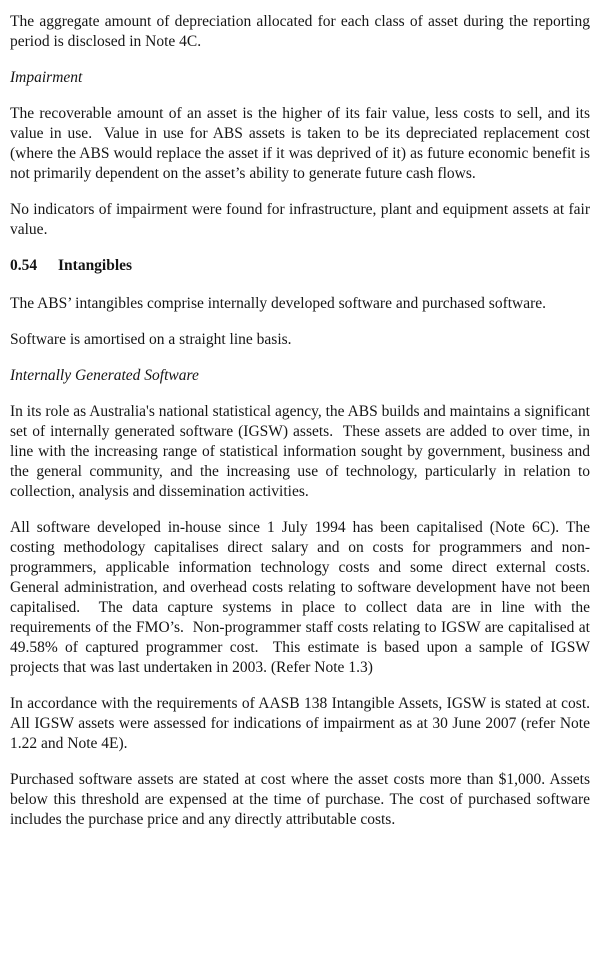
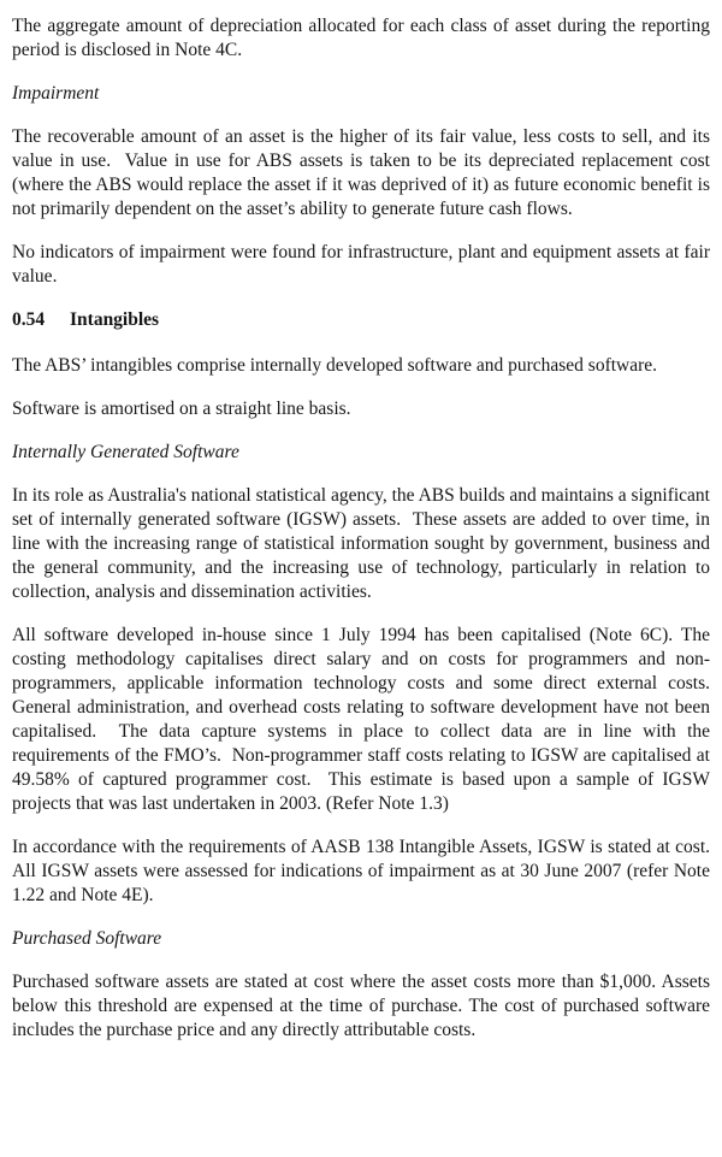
  The aggregate amount of depreciation allocated for each class of asset during the reporting period is disclosed in Note 4C.
  Impairment
  The recoverable amount of an asset is the higher of its fair value, less costs to sell, and its value in use. Value in use for ABS assets is taken to be its depreciated replacement cost (where the ABS would replace the asset if it was deprived of it) as future economic benefit is not primarily dependent on the asset’s ability to generate future cash flows.
  No indicators of impairment were found for infrastructure, plant and equipment assets at fair value.
  0.54 Intangibles
  The ABS’ intangibles comprise internally developed software and purchased software.
  Software is amortised on a straight line basis.
  Internally Generated Software
  In its role as Australia's national statistical agency, the ABS builds and maintains a significant set of internally generated software (IGSW) assets. These assets are added to over time, in line with the increasing range of statistical information sought by government, business and the general community, and the increasing use of technology, particularly in relation to collection, analysis and dissemination activities.
  All software developed in-house since 1 July 1994 has been capitalised (Note 6C). The costing methodology capitalises direct salary and on costs for programmers and non-programmers, applicable information technology costs and some direct external costs. General administration, and overhead costs relating to software development have not been capitalised. The data capture systems in place to collect data are in line with the requirements of the FMO’s. Non-programmer staff costs relating to IGSW are capitalised at 49.58% of captured programmer cost. This estimate is based upon a sample of IGSW projects that was last undertaken in 2003. (Refer Note 1.3)
  In accordance with the requirements of AASB 138 Intangible Assets, IGSW is stated at cost. All IGSW assets were assessed for indications of impairment as at 30 June 2007 (refer Note 1.22 and Note 4E).
+ Purchased Software
  Purchased software assets are stated at cost where the asset costs more than $1,000. Assets below this threshold are expensed at the time of purchase. The cost of purchased software includes the purchase price and any directly attributable costs.
